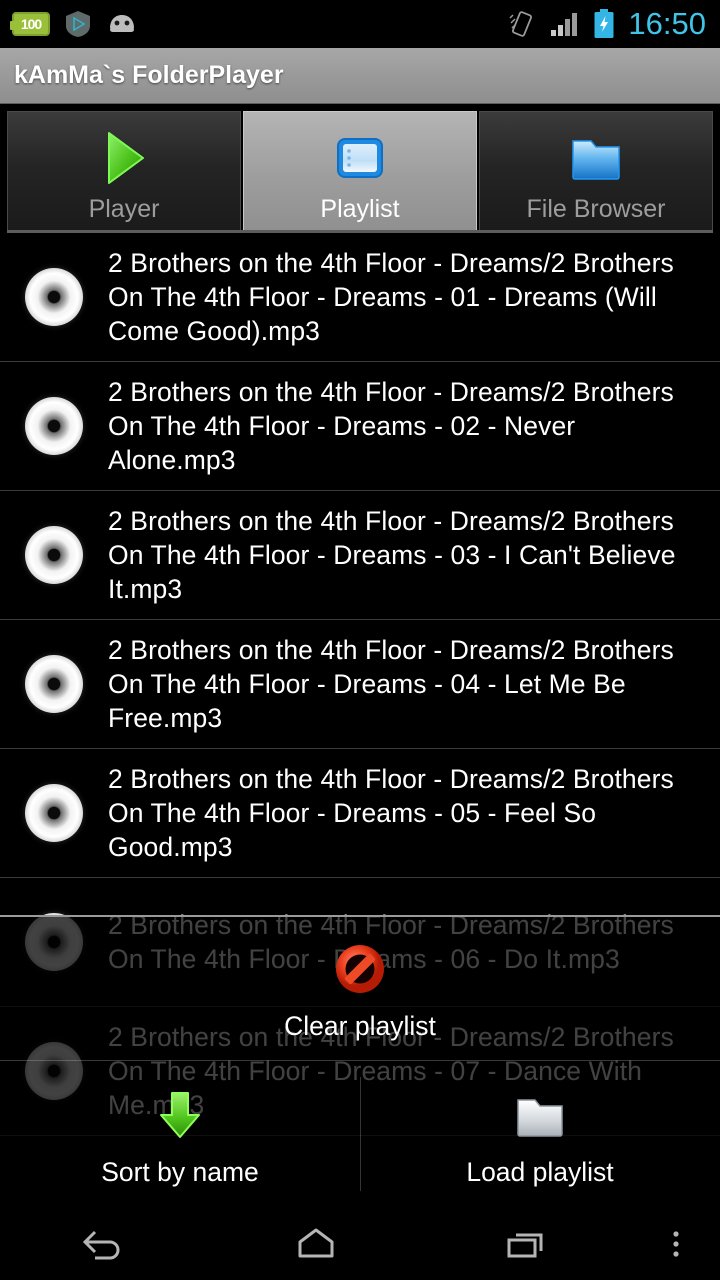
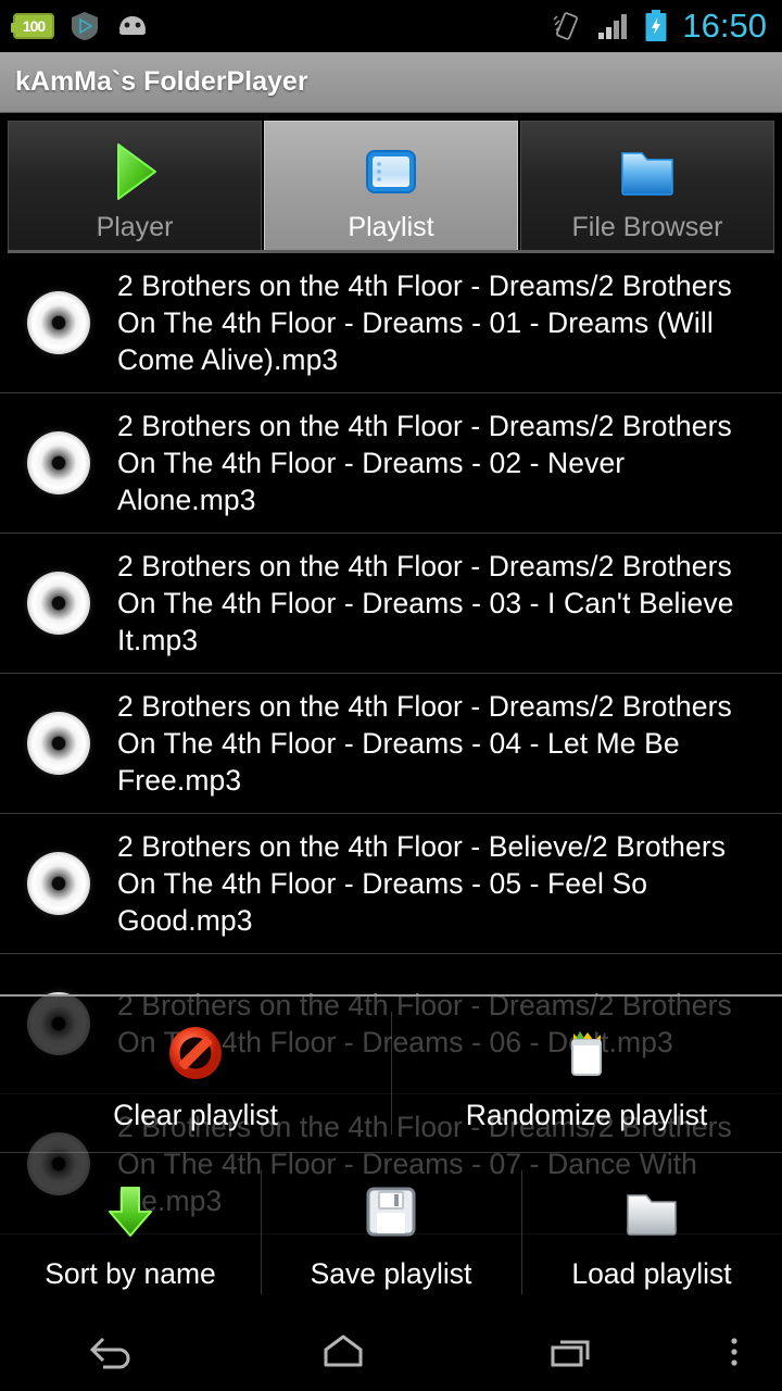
  100
  16:50
  kAmMa`s FolderPlayer
  Player
  Playlist
  File Browser
- 2 Brothers on the 4th Floor - Dreams/2 Brothers On The 4th Floor - Dreams - 01 - Dreams (Will Come Good).mp3
+ 2 Brothers on the 4th Floor - Dreams/2 Brothers On The 4th Floor - Dreams - 01 - Dreams (Will Come Alive).mp3
  2 Brothers on the 4th Floor - Dreams/2 Brothers On The 4th Floor - Dreams - 02 - Never Alone.mp3
  2 Brothers on the 4th Floor - Dreams/2 Brothers On The 4th Floor - Dreams - 03 - I Can't Believe It.mp3
  2 Brothers on the 4th Floor - Dreams/2 Brothers On The 4th Floor - Dreams - 04 - Let Me Be Free.mp3
- 2 Brothers on the 4th Floor - Dreams/2 Brothers On The 4th Floor - Dreams - 05 - Feel So Good.mp3
+ 2 Brothers on the 4th Floor - Believe/2 Brothers On The 4th Floor - Dreams - 05 - Feel So Good.mp3
  Clear playlist
+ Randomize playlist
  Sort by name
+ Save playlist
  Load playlist
